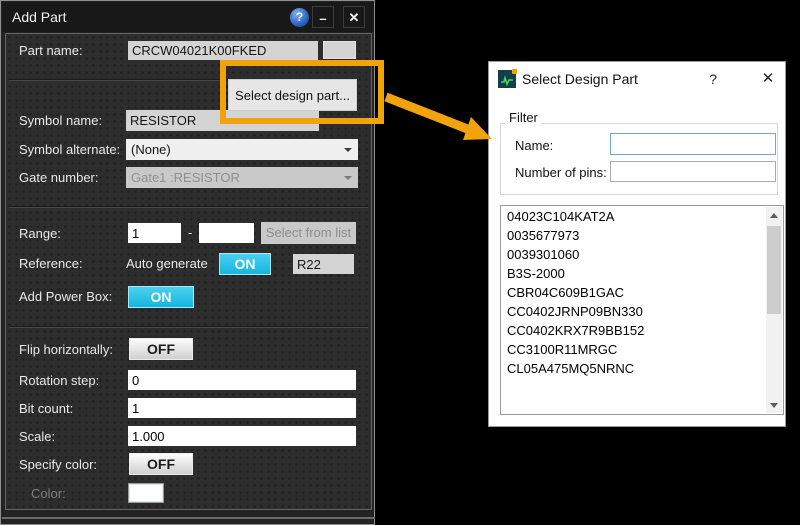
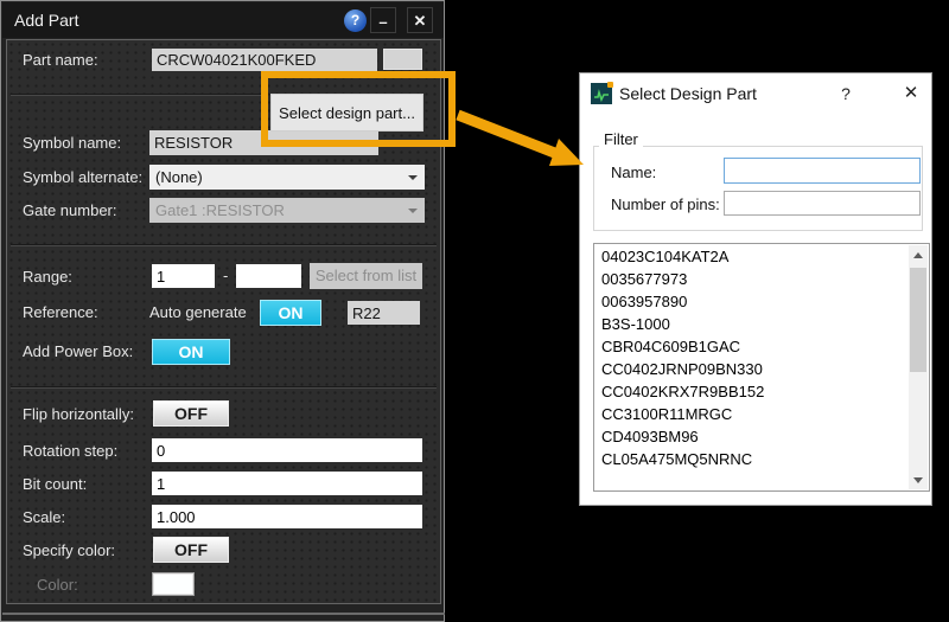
  Add Part
  ?
  –
  ✕
  Part name:
  CRCW04021K00FKED
  Symbol name:
  RESISTOR
  Symbol alternate:
  (None)
  Gate number:
  Gate1 :RESISTOR
  Range:
  1
  -
  Select from list
  Reference:
  Auto generate
  ON
  R22
  Add Power Box:
  ON
  Flip horizontally:
  OFF
  Rotation step:
  0
  Bit count:
  1
  Scale:
  1.000
  Specify color:
  OFF
  Color:
  Select design part...
  Select Design Part
  ?
  ✕
  Filter
  Name:
  Number of pins:
  04023C104KAT2A
  0035677973
- 0039301060
+ 0063957890
- B3S-2000
+ B3S-1000
  CBR04C609B1GAC
  CC0402JRNP09BN330
  CC0402KRX7R9BB152
  CC3100R11MRGC
+ CD4093BM96
  CL05A475MQ5NRNC
